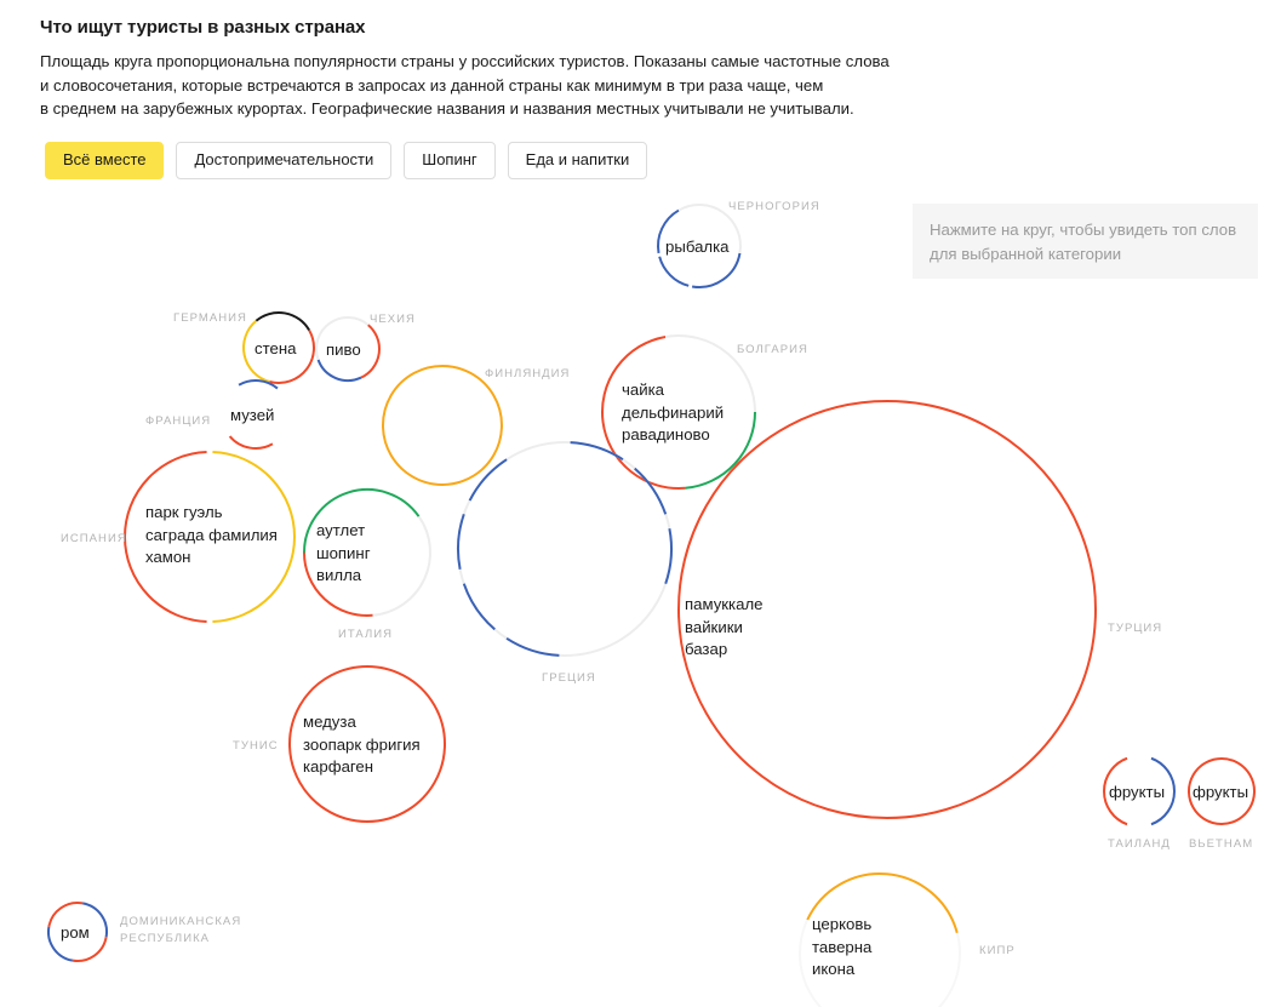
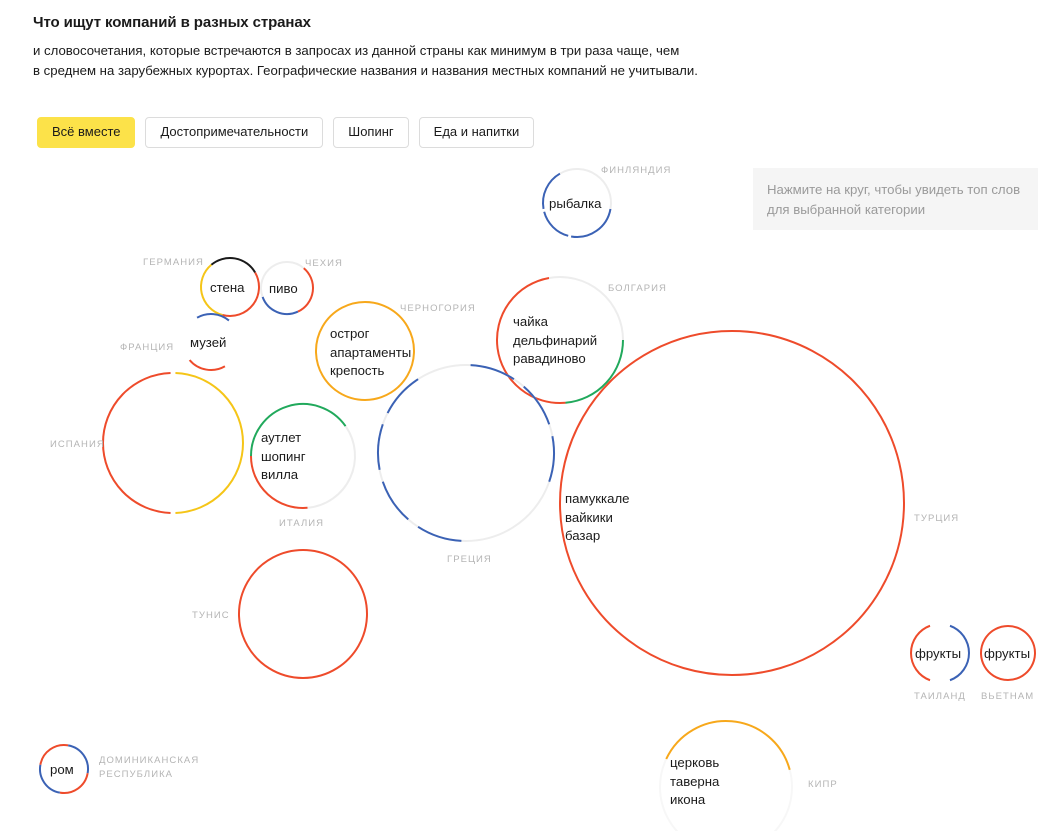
- Что ищут туристы в разных странах
+ Что ищут компаний в разных странах
- Площадь круга пропорциональна популярности страны у российских туристов. Показаны самые частотные слова
  и словосочетания, которые встречаются в запросах из данной страны как минимум в три раза чаще, чем
- в среднем на зарубежных курортах. Географические названия и названия местных учитывали не учитывали.
+ в среднем на зарубежных курортах. Географические названия и названия местных компаний не учитывали.
  Всё вместе
  Достопримечательности
  Шопинг
  Еда и напитки
  Нажмите на круг, чтобы увидеть топ слов
  для выбранной категории
  рыбалка
- ЧЕРНОГОРИЯ
+ ФИНЛЯНДИЯ
  стена
  ГЕРМАНИЯ
  пиво
  ЧЕХИЯ
  музей
  ФРАНЦИЯ
+ острог
+ апартаменты
+ крепость
- ФИНЛЯНДИЯ
+ ЧЕРНОГОРИЯ
  чайка
  дельфинарий
  равадиново
  БОЛГАРИЯ
- парк гуэль
- саграда фамилия
- хамон
  ИСПАНИЯ
  аутлет
  шопинг
  вилла
  ИТАЛИЯ
  ГРЕЦИЯ
  памуккале
  вайкики
  базар
  ТУРЦИЯ
- медуза
- зоопарк фригия
- карфаген
  ТУНИС
  фрукты
  ТАИЛАНД
  фрукты
  ВЬЕТНАМ
  церковь
  таверна
  икона
  КИПР
  ром
  ДОМИНИКАНСКАЯ
  РЕСПУБЛИКА
